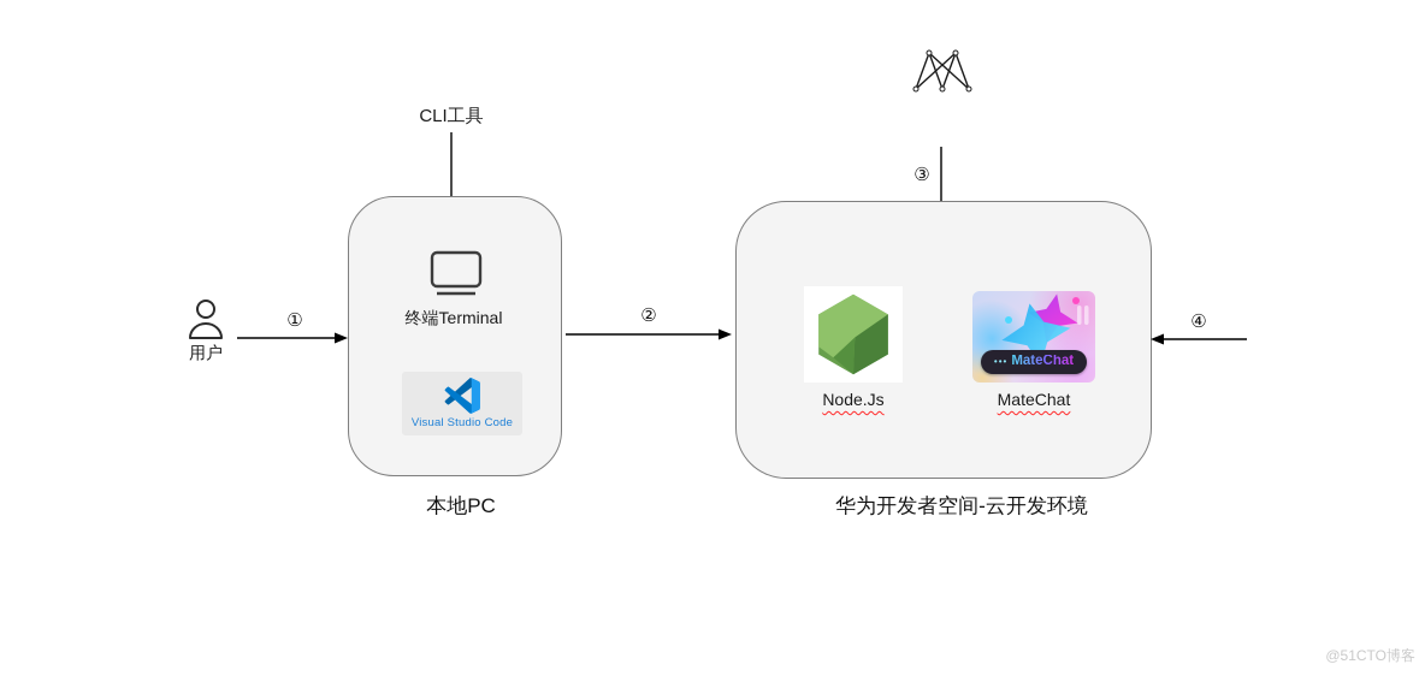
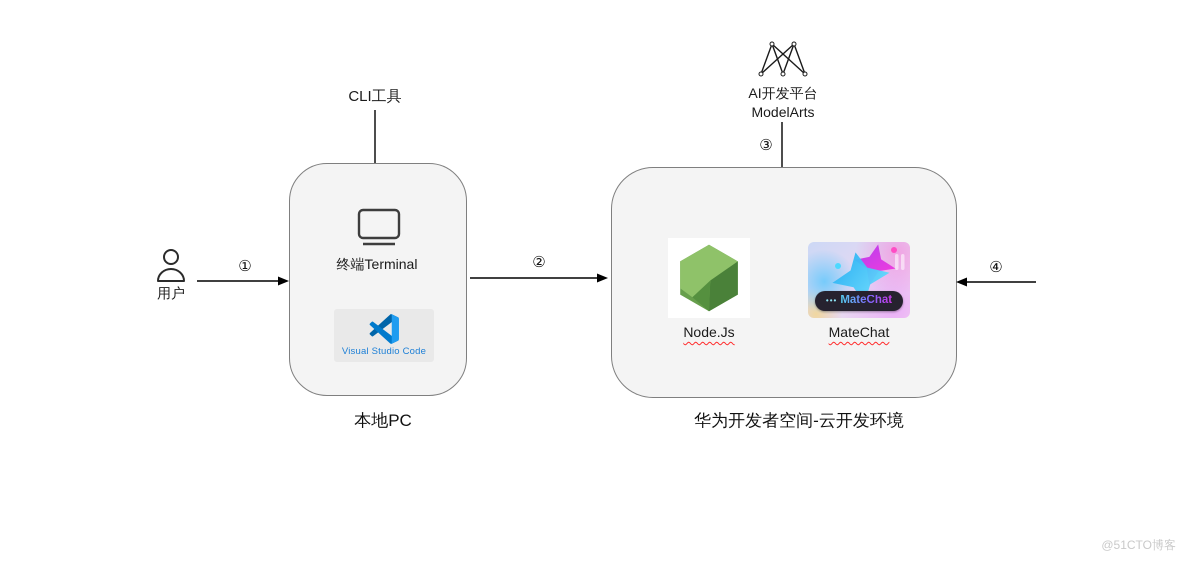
  用户
  ①
  CLI工具
  终端Terminal
  Visual Studio Code
  本地PC
  ②
+ AI开发平台
+ ModelArts
  ③
  Node.Js
  •••
  MateChat
  MateChat
  华为开发者空间-云开发环境
  ④
  @51CTO博客
